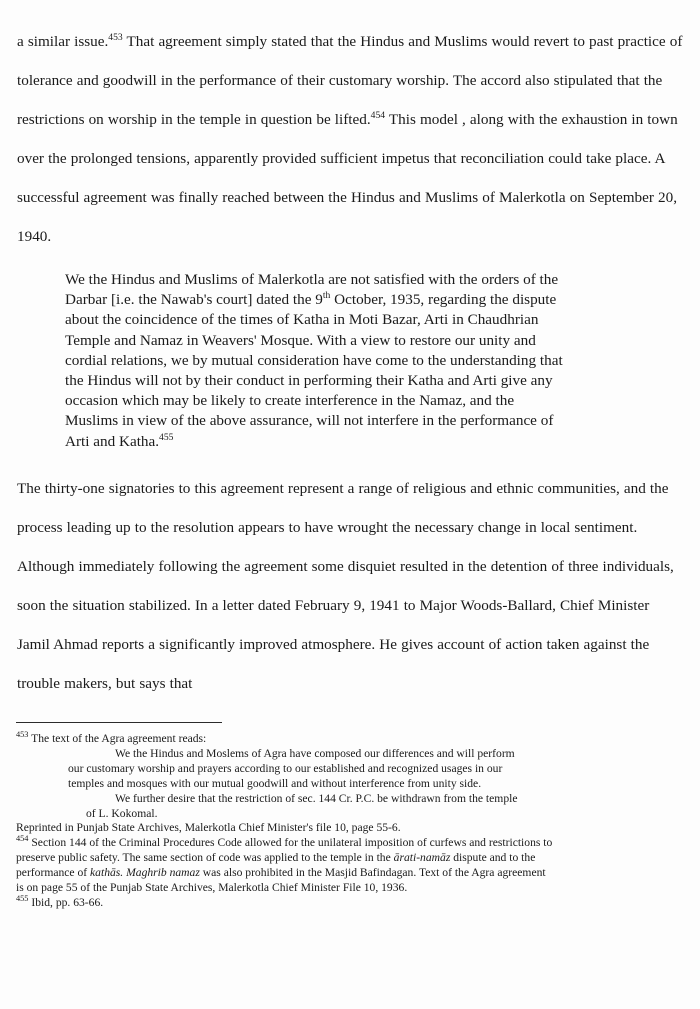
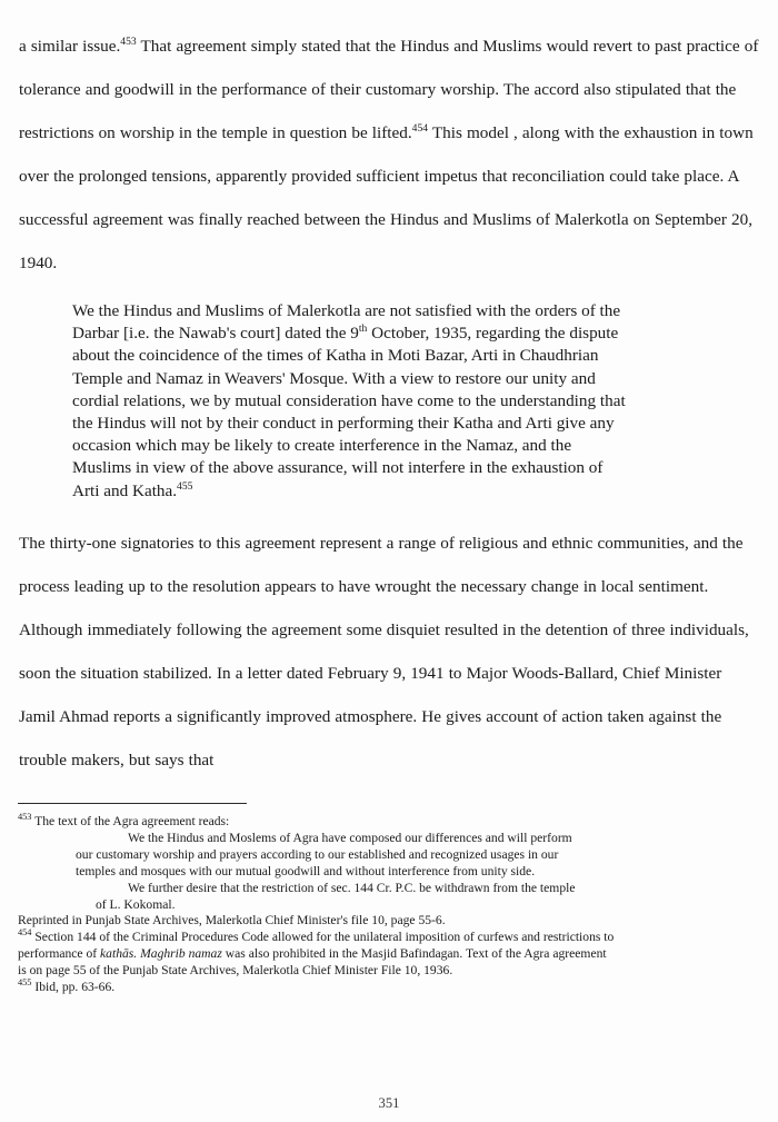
  a similar issue.453 That agreement simply stated that the Hindus and Muslims would revert to past practice of tolerance and goodwill in the performance of their customary worship. The accord also stipulated that the restrictions on worship in the temple in question be lifted.454 This model , along with the exhaustion in town over the prolonged tensions, apparently provided sufficient impetus that reconciliation could take place. A successful agreement was finally reached between the Hindus and Muslims of Malerkotla on September 20, 1940.
  We the Hindus and Muslims of Malerkotla are not satisfied with the orders of the
  Darbar [i.e. the Nawab's court] dated the 9th October, 1935, regarding the dispute
  about the coincidence of the times of Katha in Moti Bazar, Arti in Chaudhrian
  Temple and Namaz in Weavers' Mosque. With a view to restore our unity and
  cordial relations, we by mutual consideration have come to the understanding that
  the Hindus will not by their conduct in performing their Katha and Arti give any
  occasion which may be likely to create interference in the Namaz, and the
- Muslims in view of the above assurance, will not interfere in the performance of
+ Muslims in view of the above assurance, will not interfere in the exhaustion of
  Arti and Katha.455
  The thirty-one signatories to this agreement represent a range of religious and ethnic communities, and the process leading up to the resolution appears to have wrought the necessary change in local sentiment. Although immediately following the agreement some disquiet resulted in the detention of three individuals, soon the situation stabilized. In a letter dated February 9, 1941 to Major Woods-Ballard, Chief Minister Jamil Ahmad reports a significantly improved atmosphere. He gives account of action taken against the trouble makers, but says that
  453 The text of the Agra agreement reads:
  We the Hindus and Moslems of Agra have composed our differences and will perform
  our customary worship and prayers according to our established and recognized usages in our
  temples and mosques with our mutual goodwill and without interference from unity side.
  We further desire that the restriction of sec. 144 Cr. P.C. be withdrawn from the temple
  of L. Kokomal.
  Reprinted in Punjab State Archives, Malerkotla Chief Minister's file 10, page 55-6.
  454 Section 144 of the Criminal Procedures Code allowed for the unilateral imposition of curfews and restrictions to
- preserve public safety. The same section of code was applied to the temple in the ārati-namāz dispute and to the
  performance of kathās. Maghrib namaz was also prohibited in the Masjid Bafindagan. Text of the Agra agreement
  is on page 55 of the Punjab State Archives, Malerkotla Chief Minister File 10, 1936.
  455 Ibid, pp. 63-66.
+ 351
